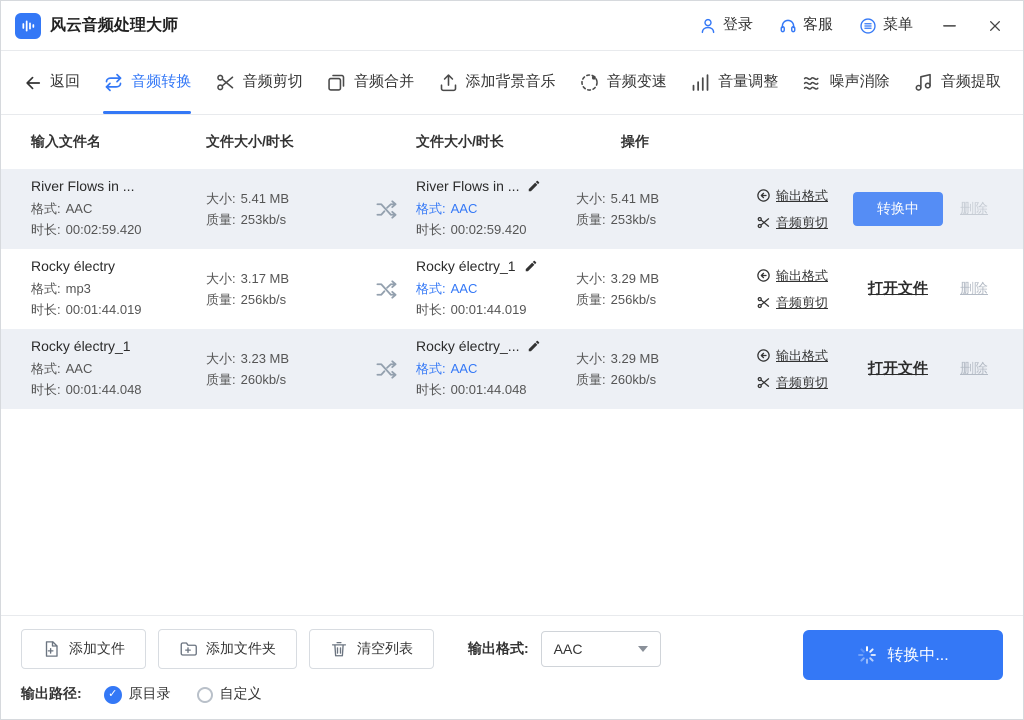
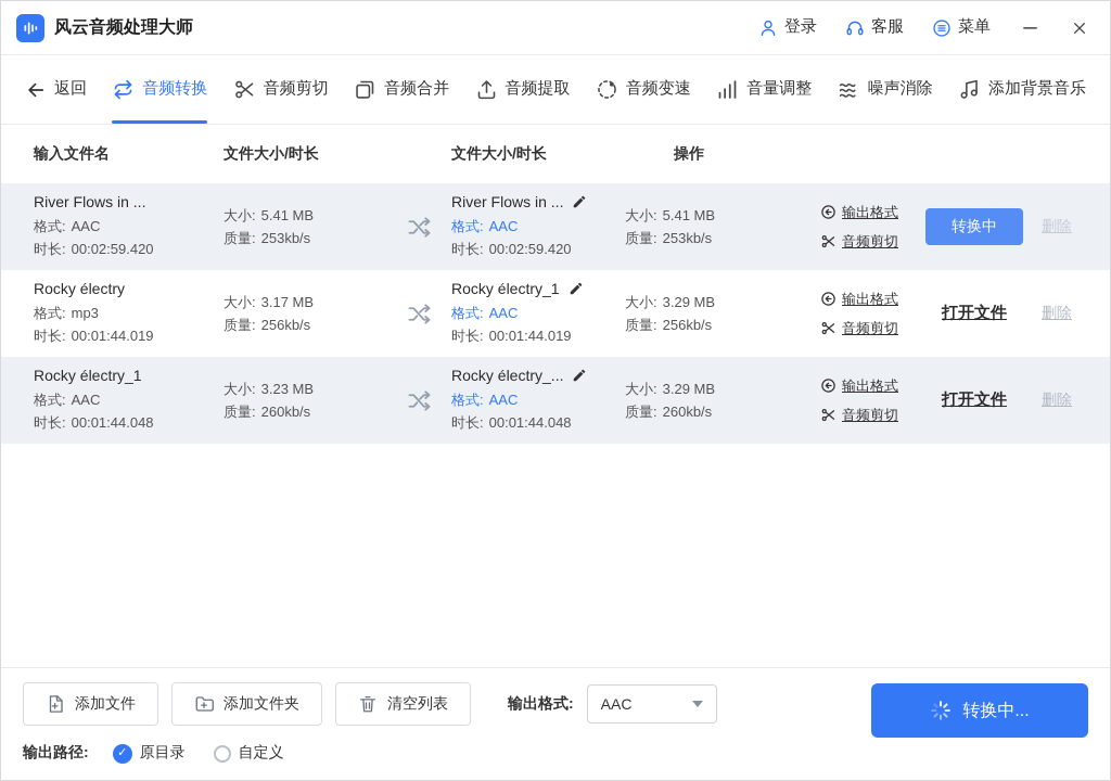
  风云音频处理大师
  登录
  客服
  菜单
  返回
  音频转换
  音频剪切
  音频合并
- 添加背景音乐
+ 音频提取
  音频变速
  音量调整
  噪声消除
- 音频提取
+ 添加背景音乐
  输入文件名
  文件大小/时长
  文件大小/时长
  操作
  River Flows in ...
  格式:
  AAC
  时长:
  00:02:59.420
  大小:
  5.41 MB
  质量:
  253kb/s
  River Flows in ...
  格式:
  AAC
  时长:
  00:02:59.420
  大小:
  5.41 MB
  质量:
  253kb/s
  输出格式
  音频剪切
  转换中
  删除
  Rocky électry
  格式:
  mp3
  时长:
  00:01:44.019
  大小:
  3.17 MB
  质量:
  256kb/s
  Rocky électry_1
  格式:
  AAC
  时长:
  00:01:44.019
  大小:
  3.29 MB
  质量:
  256kb/s
  输出格式
  音频剪切
  打开文件
  删除
  Rocky électry_1
  格式:
  AAC
  时长:
  00:01:44.048
  大小:
  3.23 MB
  质量:
  260kb/s
  Rocky électry_...
  格式:
  AAC
  时长:
  00:01:44.048
  大小:
  3.29 MB
  质量:
  260kb/s
  输出格式
  音频剪切
  打开文件
  删除
  添加文件
  添加文件夹
  清空列表
  输出格式:
  AAC
  输出路径:
  ✓
  原目录
  自定义
  转换中...
